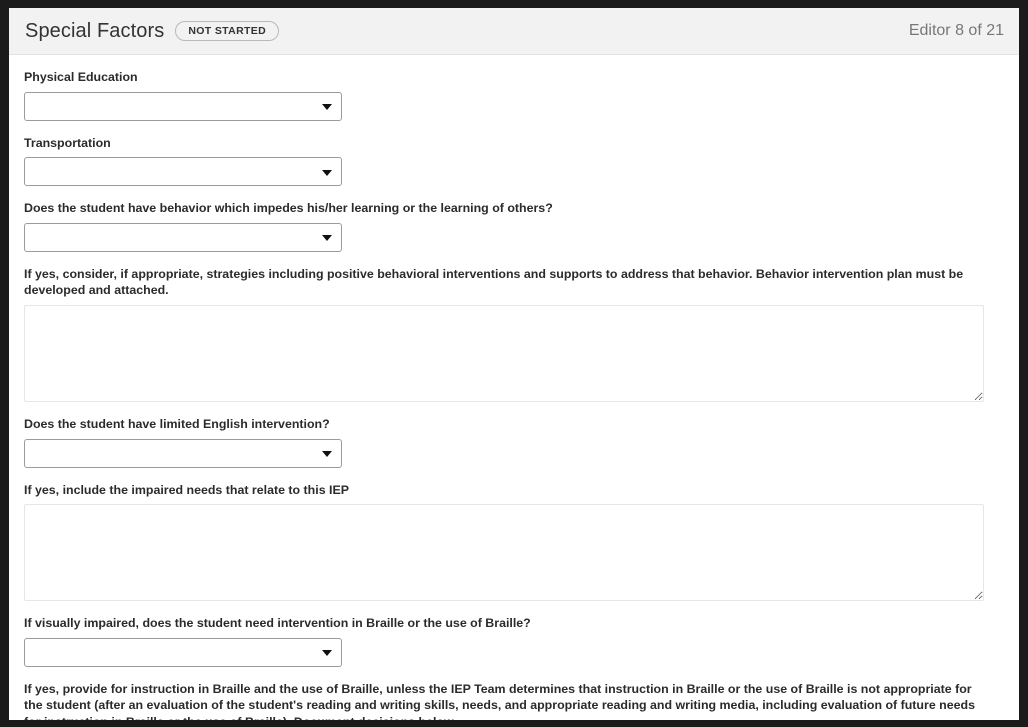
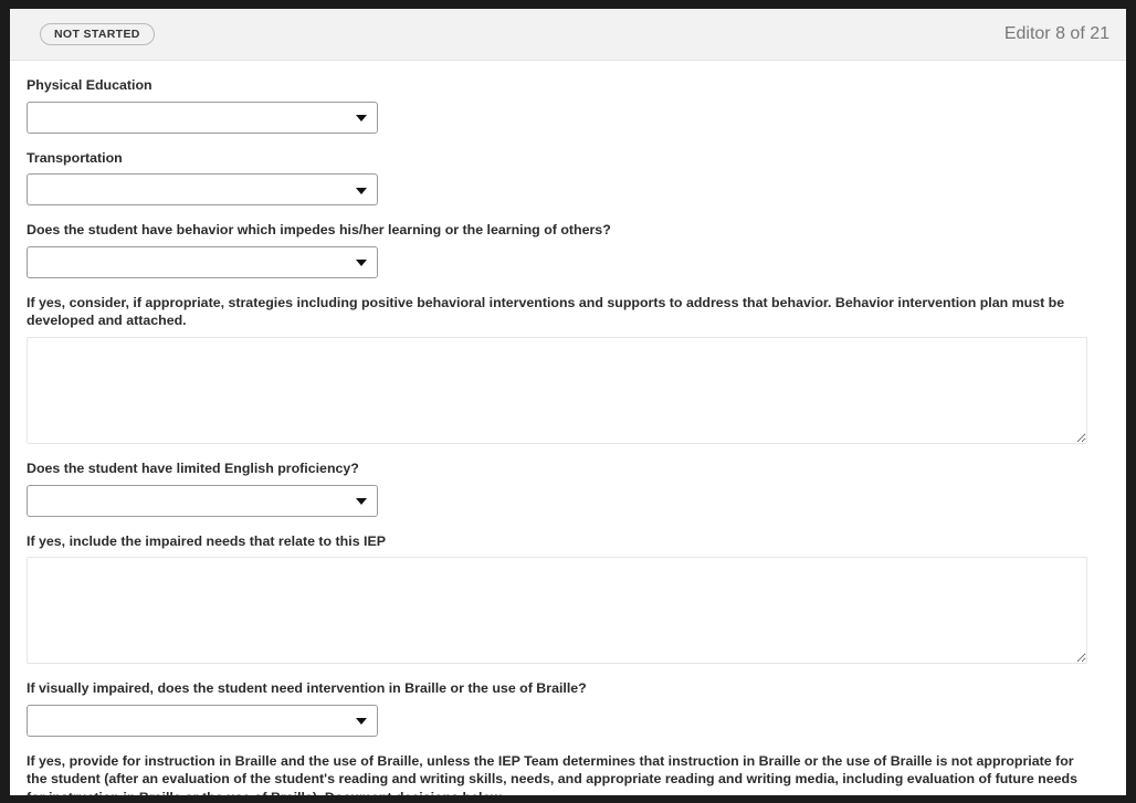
- Special Factors
  NOT STARTED
  Editor 8 of 21
  Physical Education
  Transportation
  Does the student have behavior which impedes his/her learning or the learning of others?
  If yes, consider, if appropriate, strategies including positive behavioral interventions and supports to address that behavior. Behavior intervention plan must be developed and attached.
- Does the student have limited English intervention?
+ Does the student have limited English proficiency?
  If yes, include the impaired needs that relate to this IEP
  If visually impaired, does the student need intervention in Braille or the use of Braille?
  If yes, provide for instruction in Braille and the use of Braille, unless the IEP Team determines that instruction in Braille or the use of Braille is not appropriate for the student (after an evaluation of the student's reading and writing skills, needs, and appropriate reading and writing media, including evaluation of future needs
